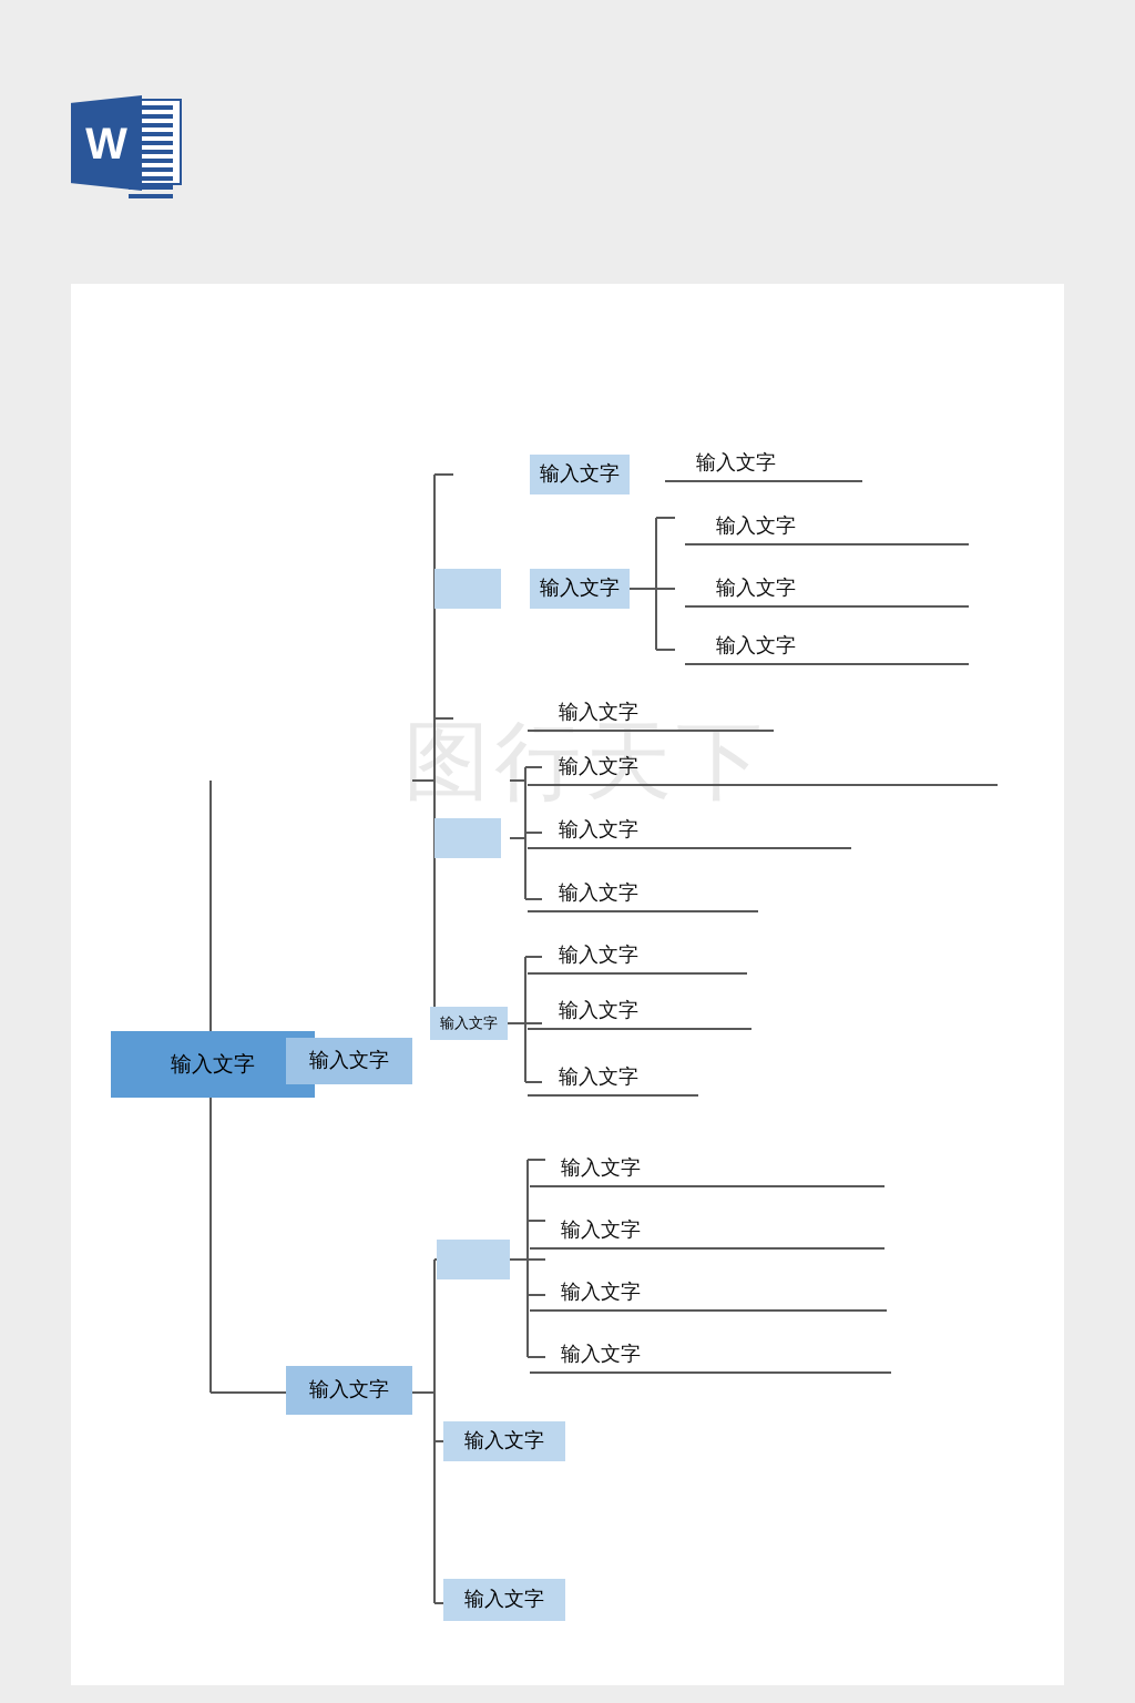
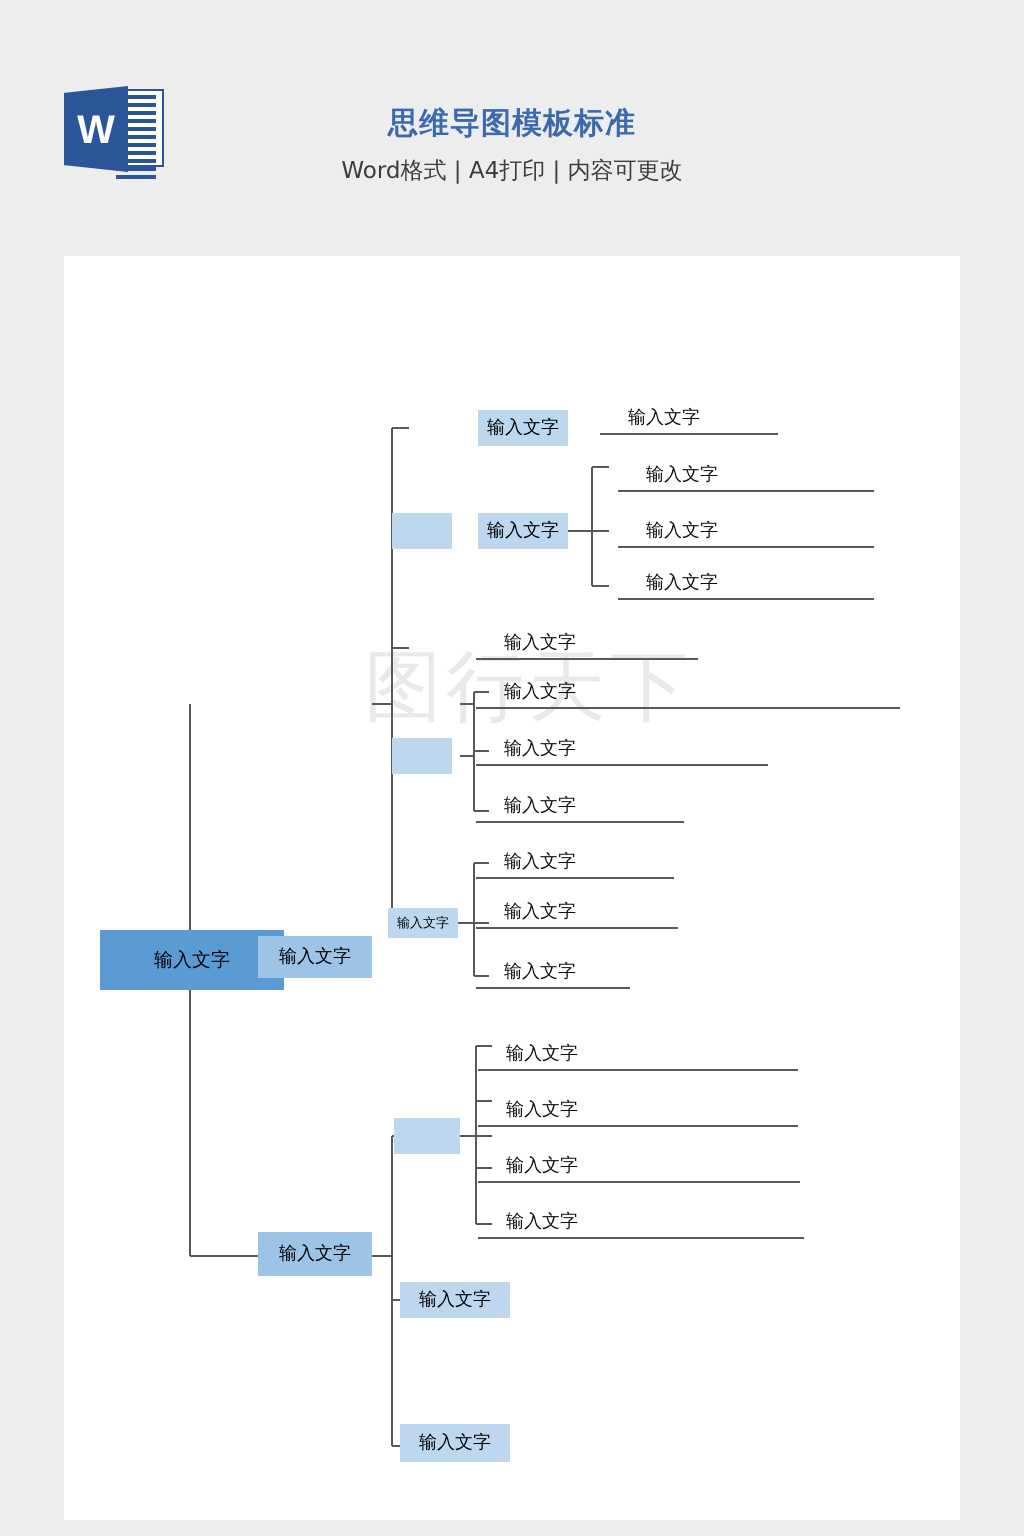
  W
+ 思维导图模板标准
+ Word格式 | A4打印 | 内容可更改
  图行天下
  输入文字
  输入文字
  输入文字
  输入文字
  输入文字
  输入文字
  输入文字
  输入文字
  输入文字
  输入文字
  输入文字
  输入文字
  输入文字
  输入文字
  输入文字
  输入文字
  输入文字
  输入文字
  输入文字
  输入文字
  输入文字
  输入文字
  输入文字
